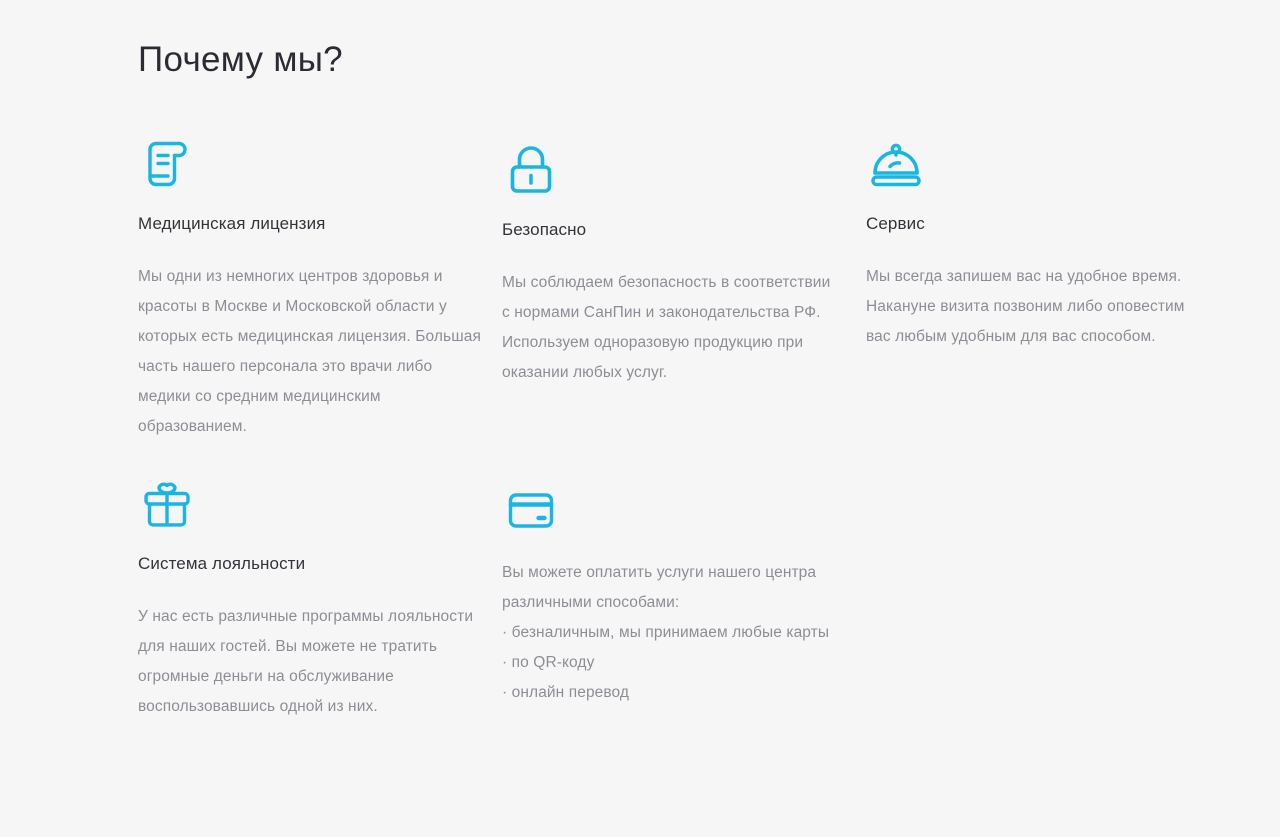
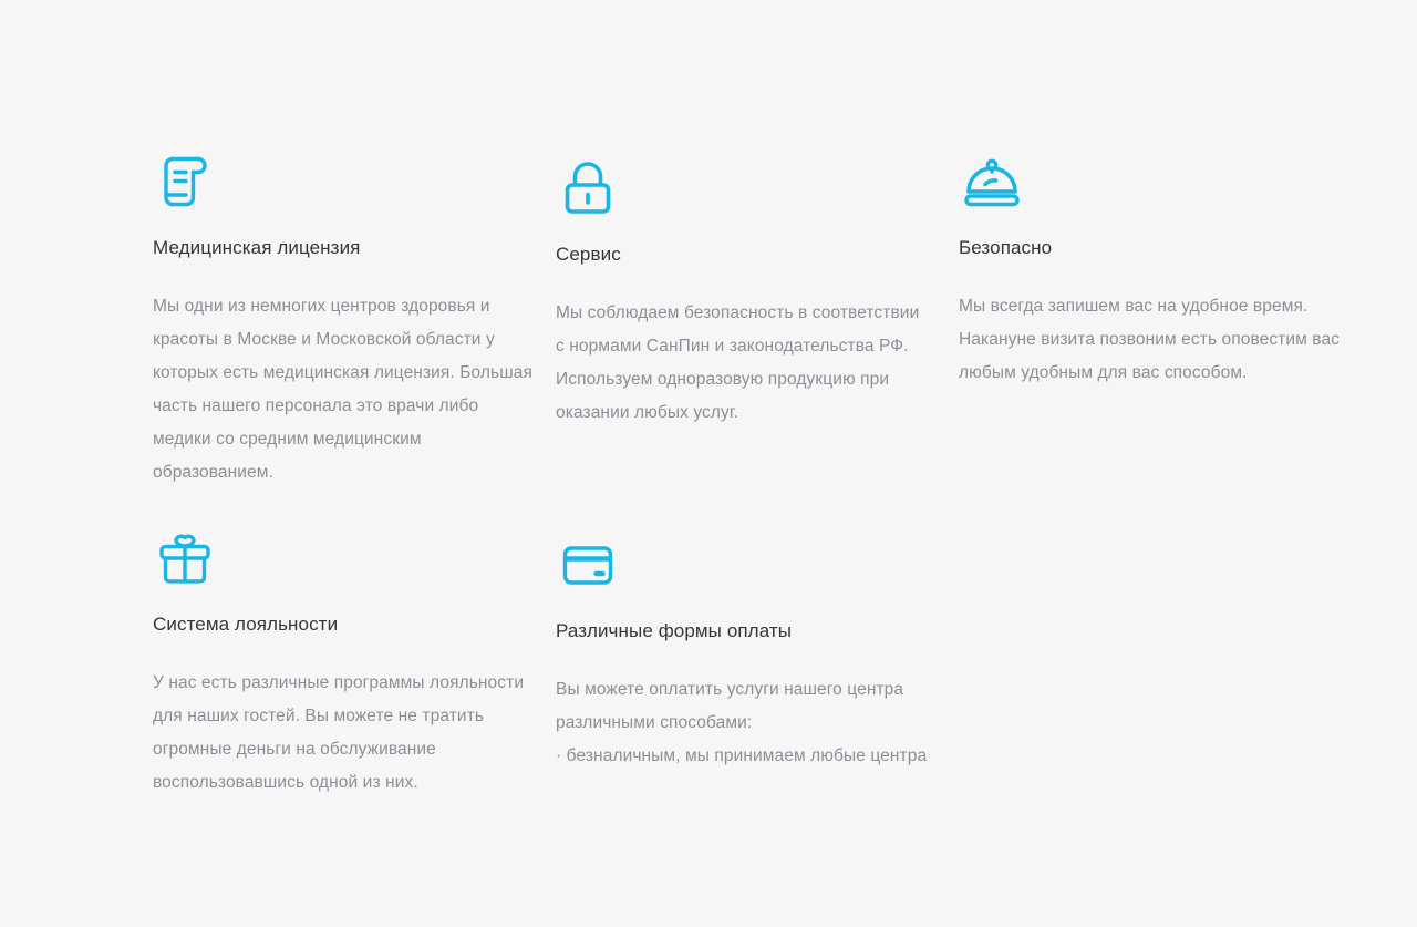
- Почему мы?
  Медицинская лицензия
  Мы одни из немногих центров здоровья и красоты в Москве и Московской области у которых есть медицинская лицензия. Большая часть нашего персонала это врачи либо медики со средним медицинским образованием.
- Безопасно
+ Сервис
  Мы соблюдаем безопасность в соответствии с нормами СанПин и законодательства РФ. Используем одноразовую продукцию при оказании любых услуг.
- Сервис
+ Безопасно
- Мы всегда запишем вас на удобное время. Накануне визита позвоним либо оповестим вас любым удобным для вас способом.
+ Мы всегда запишем вас на удобное время. Накануне визита позвоним есть оповестим вас любым удобным для вас способом.
  Система лояльности
  У нас есть различные программы лояльности для наших гостей. Вы можете не тратить огромные деньги на обслуживание воспользовавшись одной из них.
+ Различные формы оплаты
  Вы можете оплатить услуги нашего центра различными способами:
- · безналичным, мы принимаем любые карты
+ · безналичным, мы принимаем любые центра
- · по QR-коду
- · онлайн перевод
